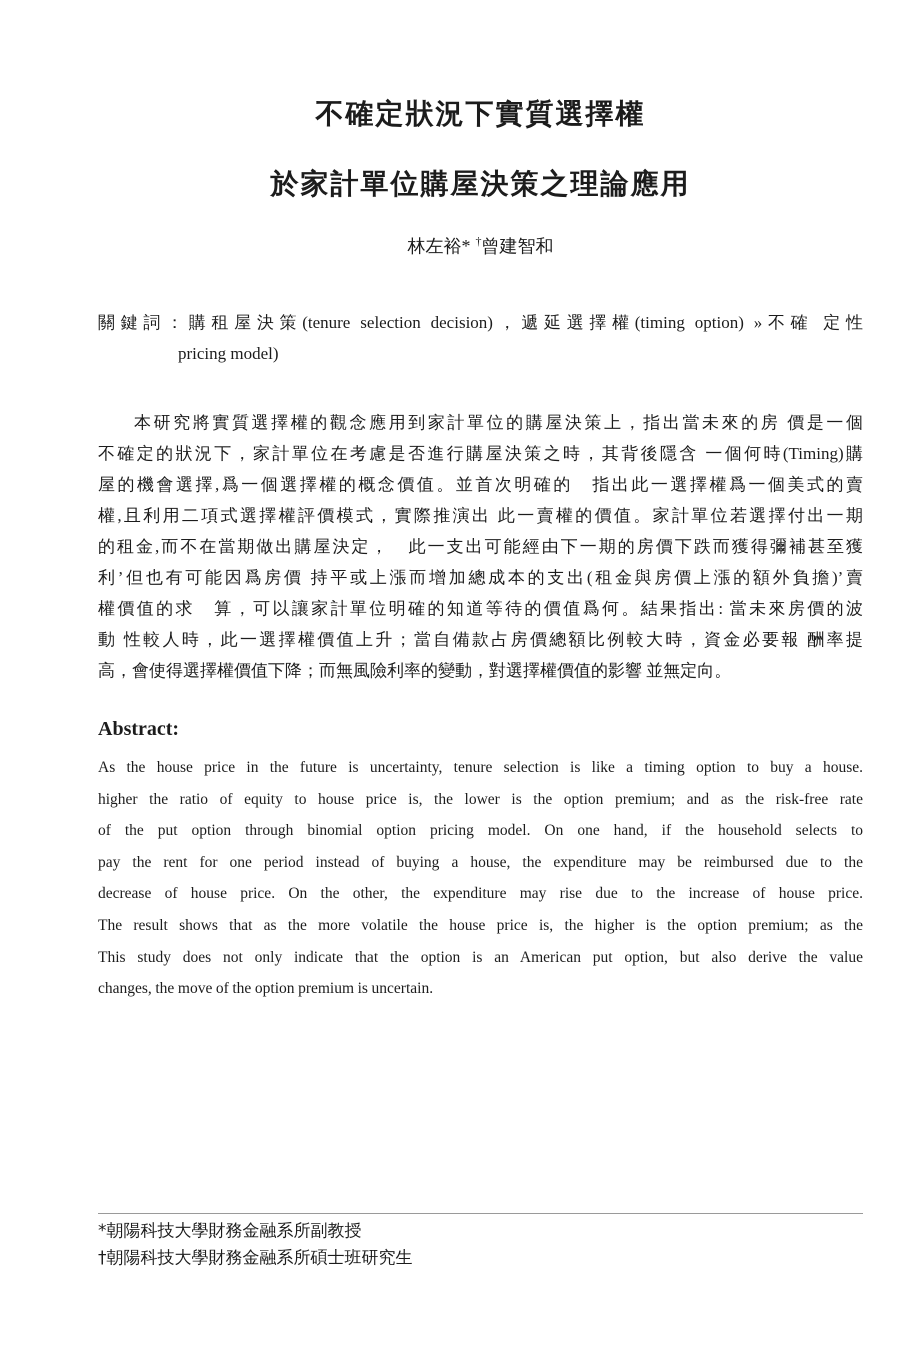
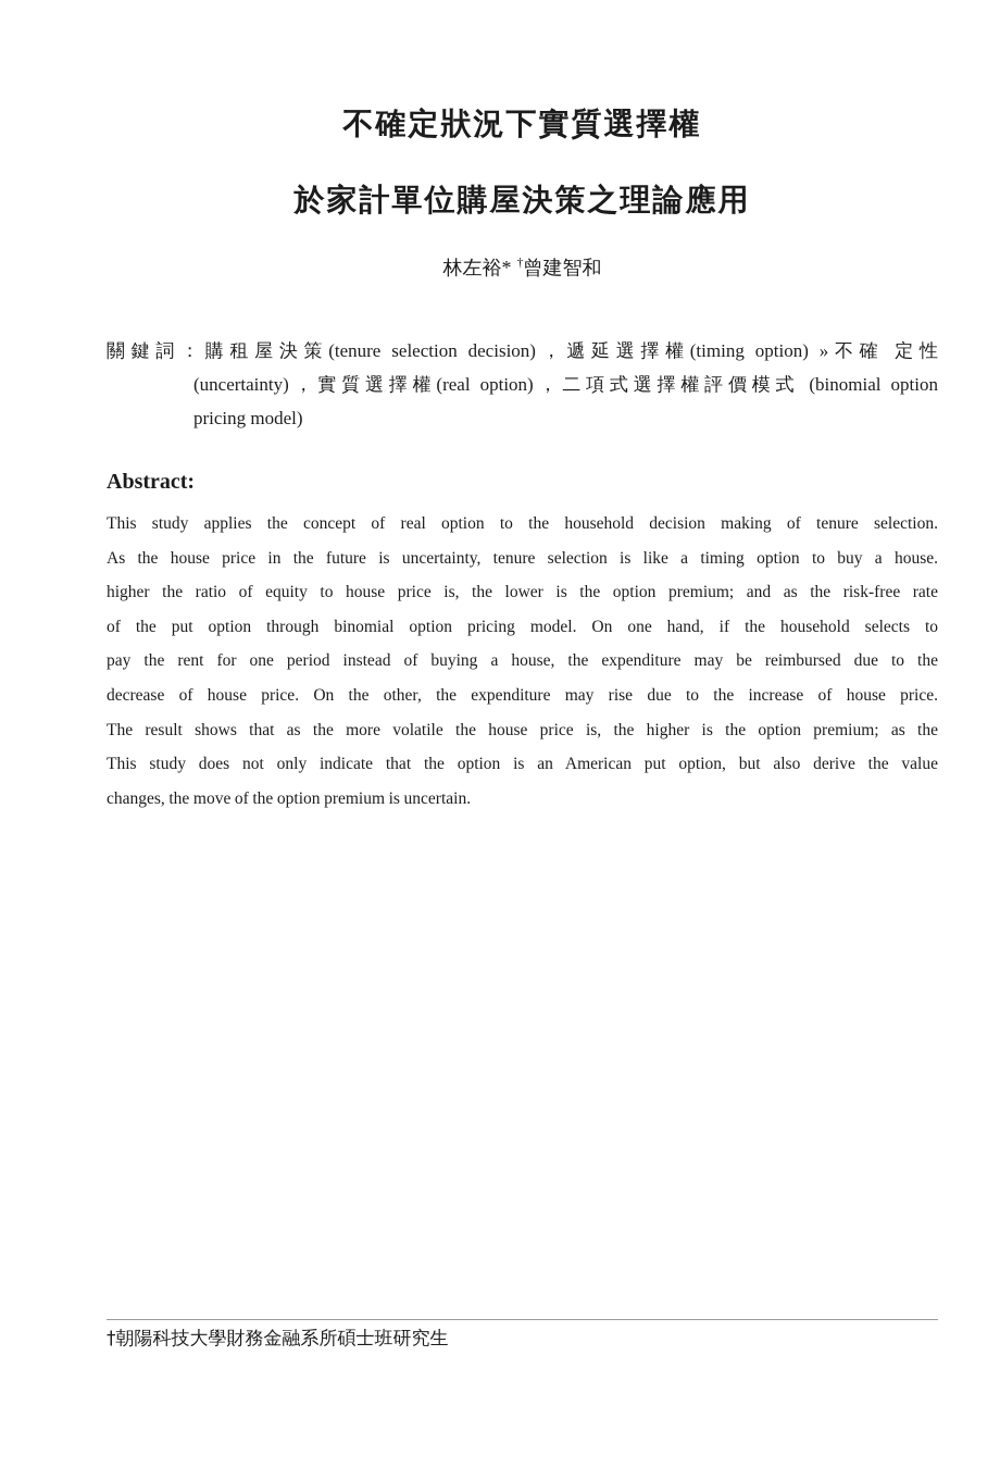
  不確定狀況下實質選擇權
  於家計單位購屋決策之理論應用
  林左裕* †曾建智和
  關鍵詞：購租屋決策(tenure selection decision)，遞延選擇權(timing option) »不確 定性
+ (uncertainty)，實質選擇權(real option)，二項式選擇權評價模式 (binomial option
  pricing model)
- 本研究將實質選擇權的觀念應用到家計單位的購屋決策上，指出當未來的房 價是一個
- 不確定的狀況下，家計單位在考慮是否進行購屋決策之時，其背後隱含 一個何時(Timing)購
- 屋的機會選擇,爲一個選擇權的概念價值。並首次明確的 指出此一選擇權爲一個美式的賣
- 權,且利用二項式選擇權評價模式，實際推演出 此一賣權的價值。家計單位若選擇付出一期
- 的租金,而不在當期做出購屋決定， 此一支出可能經由下一期的房價下跌而獲得彌補甚至獲
- 利’但也有可能因爲房價 持平或上漲而增加總成本的支出(租金與房價上漲的額外負擔)’賣
- 權價值的求 算，可以讓家計單位明確的知道等待的價值爲何。結果指出: 當未來房價的波
- 動 性較人時，此一選擇權價值上升；當自備款占房價總額比例較大時，資金必要報 酬率提
- 高，會使得選擇權價值下降；而無風險利率的變動，對選擇權價值的影響 並無定向。
  Abstract:
+ This study applies the concept of real option to the household decision making of tenure selection.
  As the house price in the future is uncertainty, tenure selection is like a timing option to buy a house.
  higher the ratio of equity to house price is, the lower is the option premium; and as the risk-free rate
  of the put option through binomial option pricing model. On one hand, if the household selects to
  pay the rent for one period instead of buying a house, the expenditure may be reimbursed due to the
  decrease of house price. On the other, the expenditure may rise due to the increase of house price.
  The result shows that as the more volatile the house price is, the higher is the option premium; as the
  This study does not only indicate that the option is an American put option, but also derive the value
  changes, the move of the option premium is uncertain.
- *朝陽科技大學財務金融系所副教授
  †朝陽科技大學財務金融系所碩士班研究生
